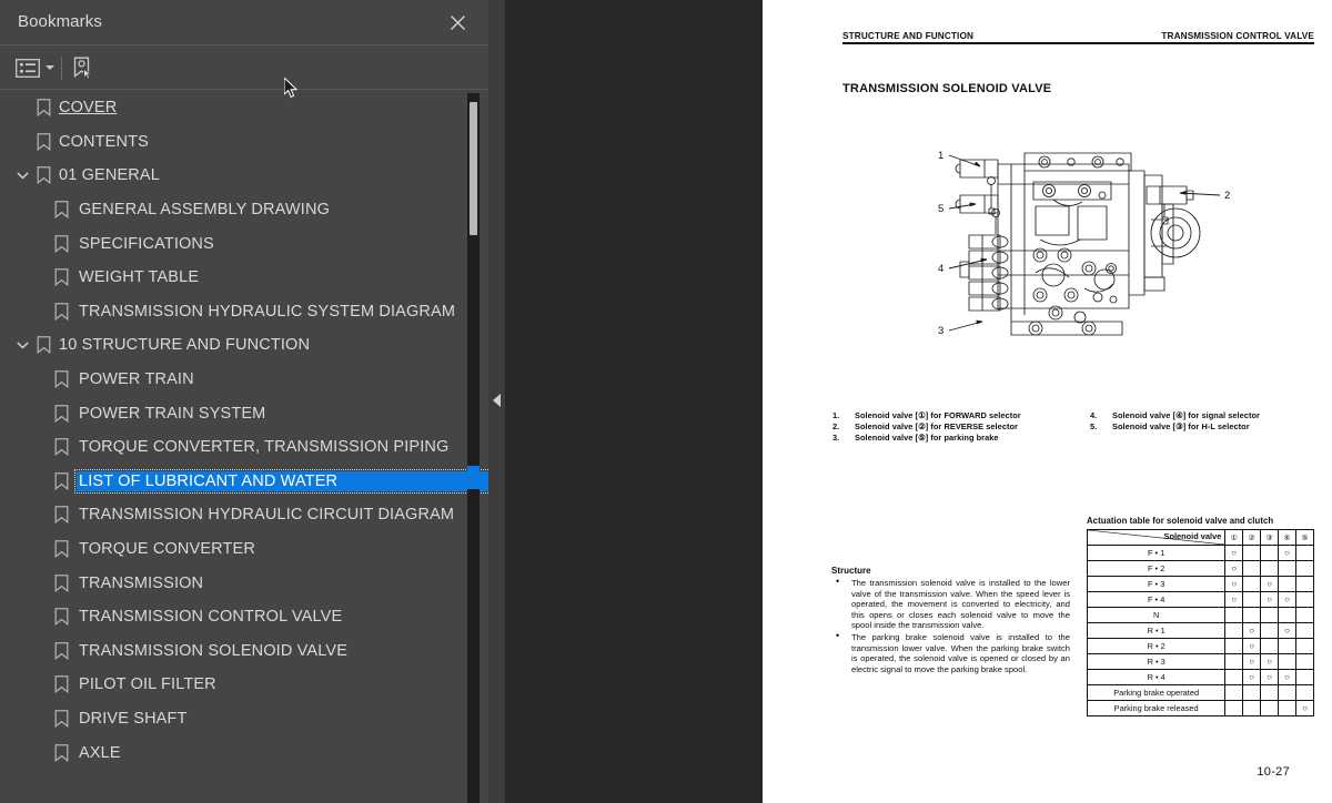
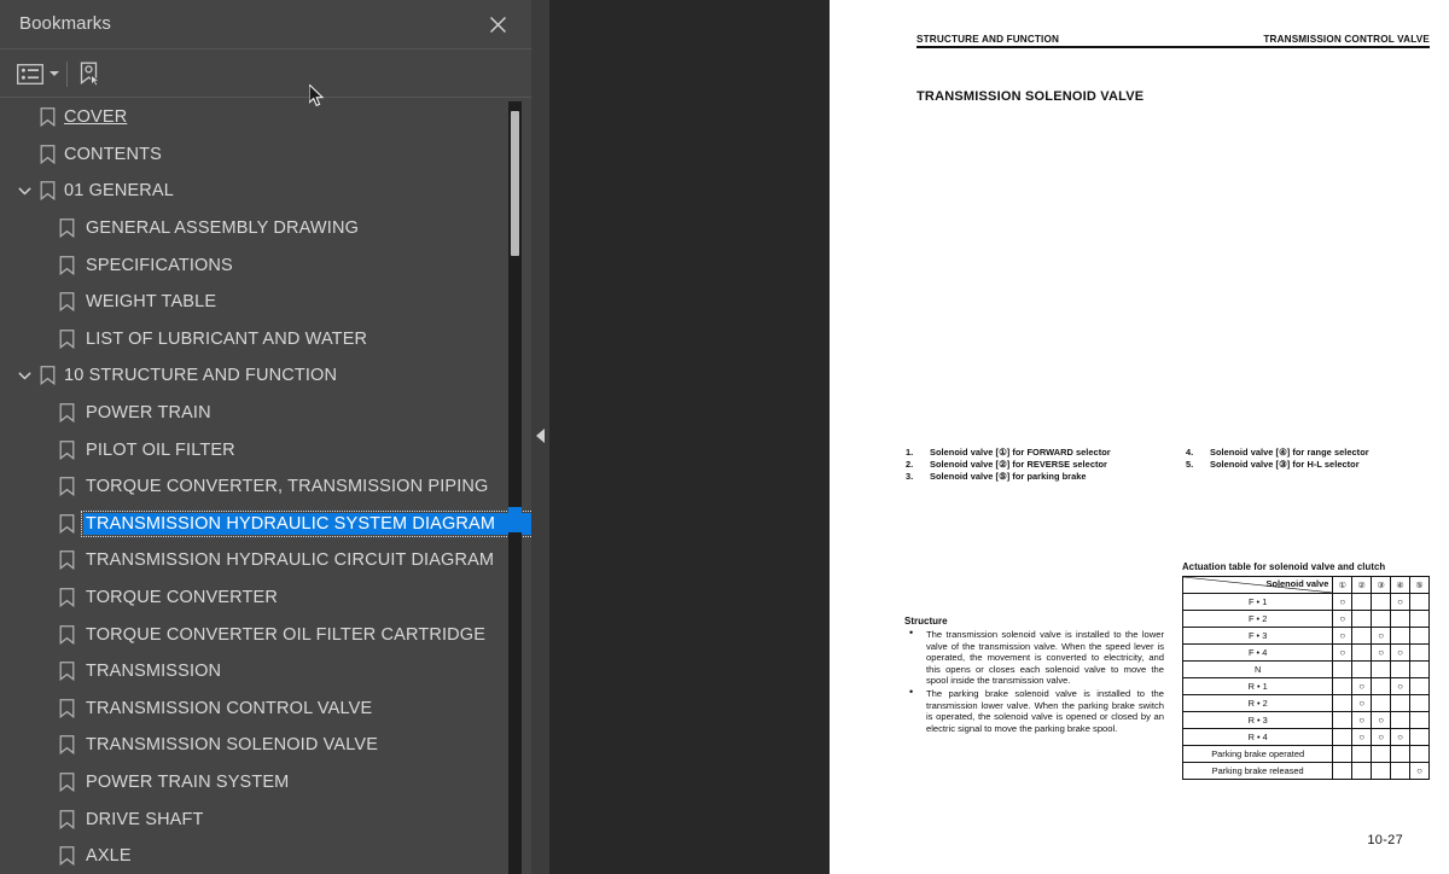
  Bookmarks
  COVER
  CONTENTS
  01 GENERAL
  GENERAL ASSEMBLY DRAWING
  SPECIFICATIONS
  WEIGHT TABLE
- TRANSMISSION HYDRAULIC SYSTEM DIAGRAM
+ LIST OF LUBRICANT AND WATER
  10 STRUCTURE AND FUNCTION
  POWER TRAIN
- POWER TRAIN SYSTEM
+ PILOT OIL FILTER
  TORQUE CONVERTER, TRANSMISSION PIPING
- LIST OF LUBRICANT AND WATER
+ TRANSMISSION HYDRAULIC SYSTEM DIAGRAM
  TRANSMISSION HYDRAULIC CIRCUIT DIAGRAM
  TORQUE CONVERTER
+ TORQUE CONVERTER OIL FILTER CARTRIDGE
  TRANSMISSION
  TRANSMISSION CONTROL VALVE
  TRANSMISSION SOLENOID VALVE
- PILOT OIL FILTER
+ POWER TRAIN SYSTEM
  DRIVE SHAFT
  AXLE
  STRUCTURE AND FUNCTION
  TRANSMISSION CONTROL VALVE
  TRANSMISSION SOLENOID VALVE
- 1
- 5
- 4
- 3
- 2
  1.
  Solenoid valve [①] for FORWARD selector
  2.
  Solenoid valve [②] for REVERSE selector
  3.
  Solenoid valve [⑤] for parking brake
  4.
- Solenoid valve [④] for signal selector
+ Solenoid valve [④] for range selector
  5.
  Solenoid valve [③] for H-L selector
  Structure
  •
  The transmission solenoid valve is installed to the lower valve of the transmission valve. When the speed lever is operated, the movement is converted to electricity, and this opens or closes each solenoid valve to move the spool inside the transmission valve.
  •
  The parking brake solenoid valve is installed to the transmission lower valve. When the parking brake switch is operated, the solenoid valve is opened or closed by an electric signal to move the parking brake spool.
  Actuation table for solenoid valve and clutch
  Solenoid valve
  F • 1	○			○
  F • 2	○
  F • 3	○		○
  F • 4	○		○	○
  N
  R • 1		○		○
  R • 2		○
  R • 3		○	○
  R • 4		○	○	○
  Parking brake operated
  Parking brake released					○
  10-27
